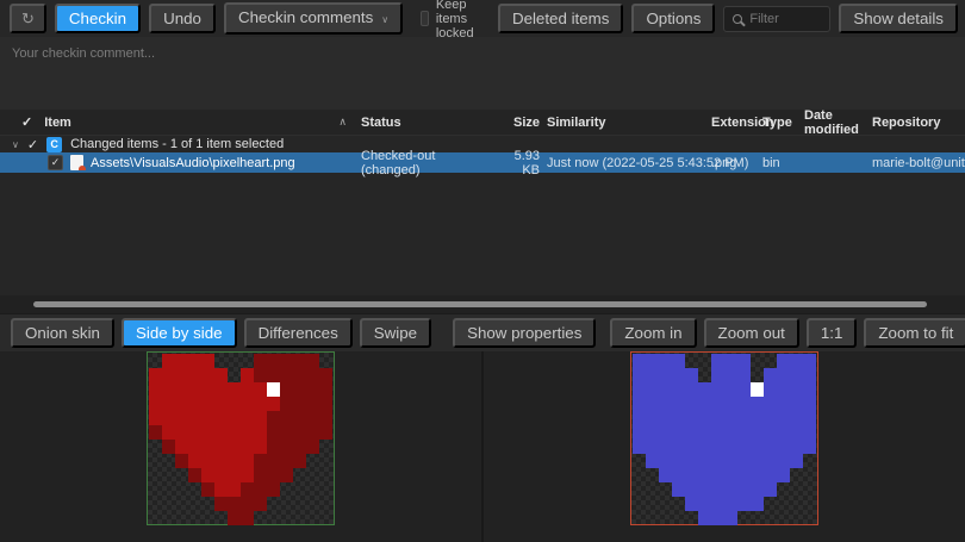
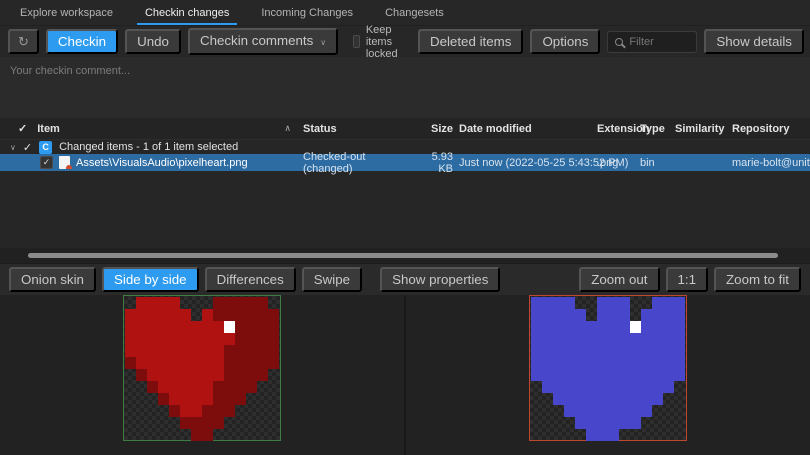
+ Explore workspace
+ Checkin changes
+ Incoming Changes
+ Changesets
  ↻
  Checkin
  Undo
  Checkin comments ∨
  Keep items locked
  Deleted items
  Options
  Filter
  Show details
  Your checkin comment...
  ✓
  Item
  ∧
  Status
  Size
- Similarity
+ Date modified
  Extensio
  Type
- Date modified
+ Similarity
  Repository
  ∨
  ✓
  C
  Changed items - 1 of 1 item selected
  ✓
  Assets\VisualsAudio\pixelheart.png
  Checked-out (changed)
  5.93 KB
  Just now (2022-05-25 5:43:5
  .png
  bin
  marie-bolt@unit
  Onion skin
  Side by side
  Differences
  Swipe
  Show properties
- Zoom in
  Zoom out
  1:1
  Zoom to fit
